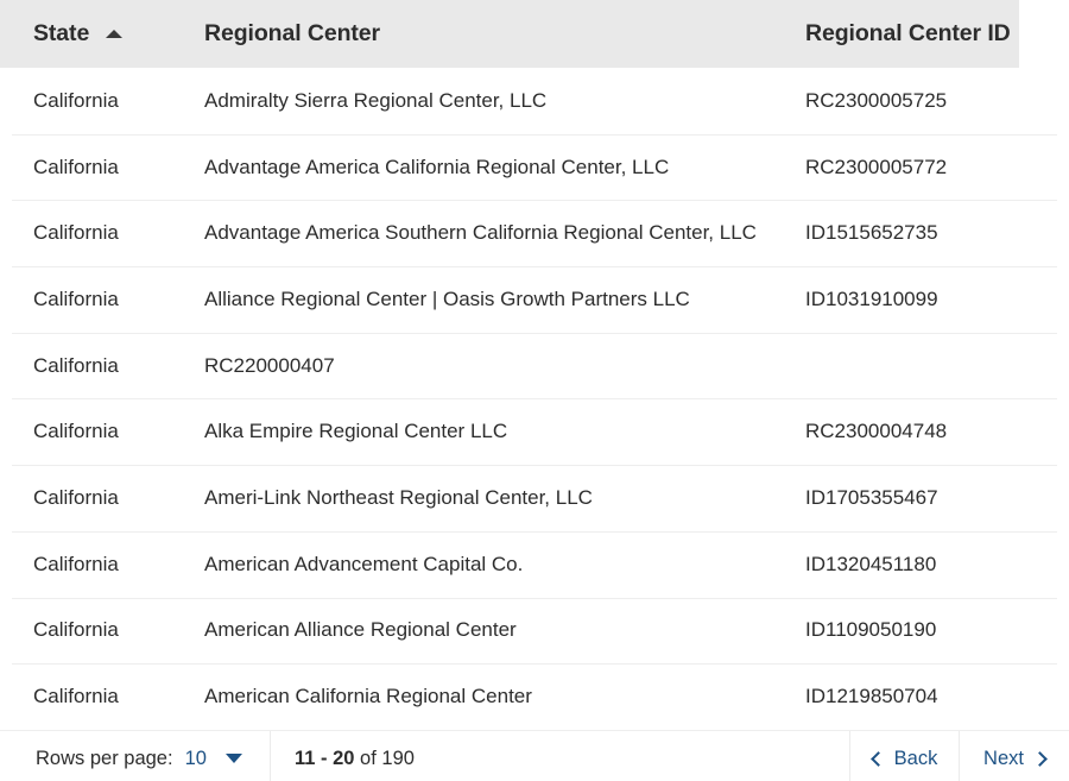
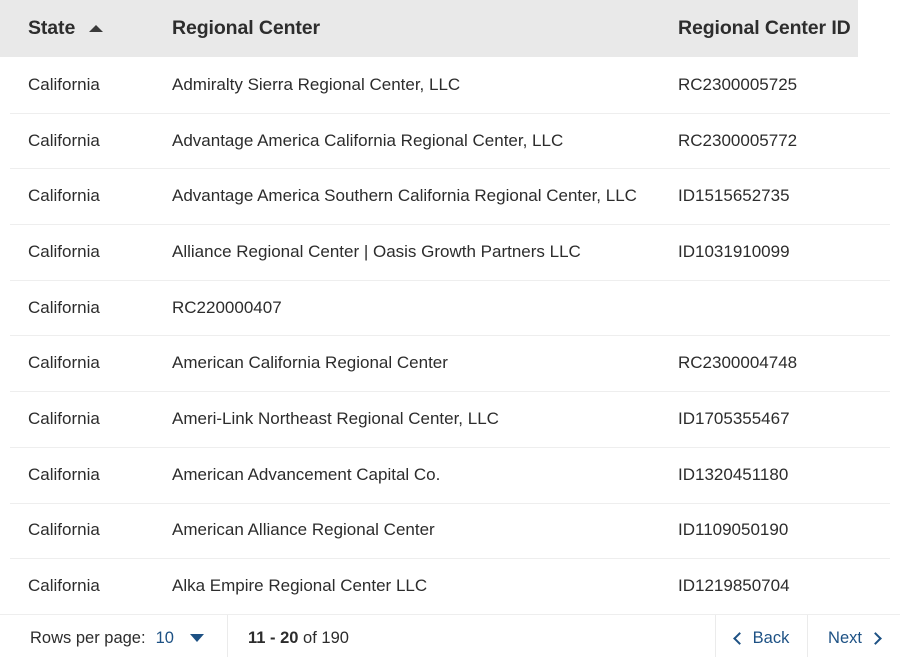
  State
  Regional Center
  Regional Center ID
  California
  Admiralty Sierra Regional Center, LLC
  RC2300005725
  California
  Advantage America California Regional Center, LLC
  RC2300005772
  California
  Advantage America Southern California Regional Center, LLC
  ID1515652735
  California
  Alliance Regional Center | Oasis Growth Partners LLC
  ID1031910099
  California
  RC220000407
  California
- Alka Empire Regional Center LLC
+ American California Regional Center
  RC2300004748
  California
  Ameri-Link Northeast Regional Center, LLC
  ID1705355467
  California
  American Advancement Capital Co.
  ID1320451180
  California
  American Alliance Regional Center
  ID1109050190
  California
- American California Regional Center
+ Alka Empire Regional Center LLC
  ID1219850704
  Rows per page:
  10
  11 - 20 of 190
  Back
  Next
